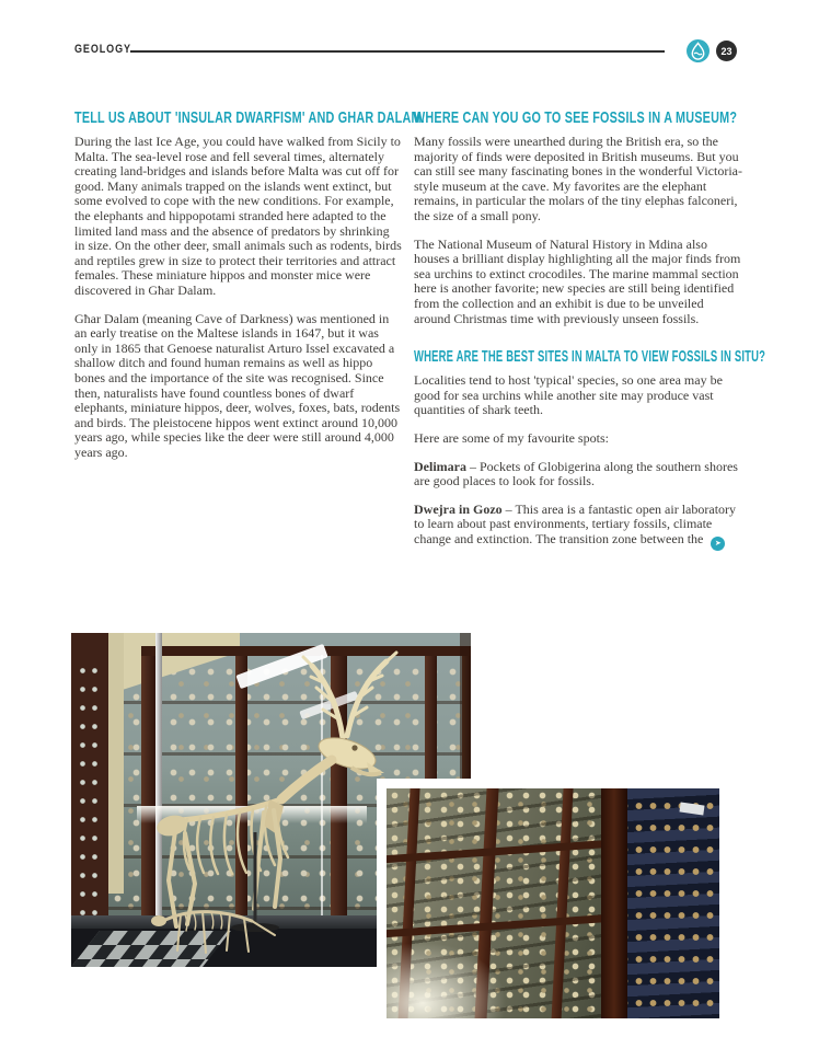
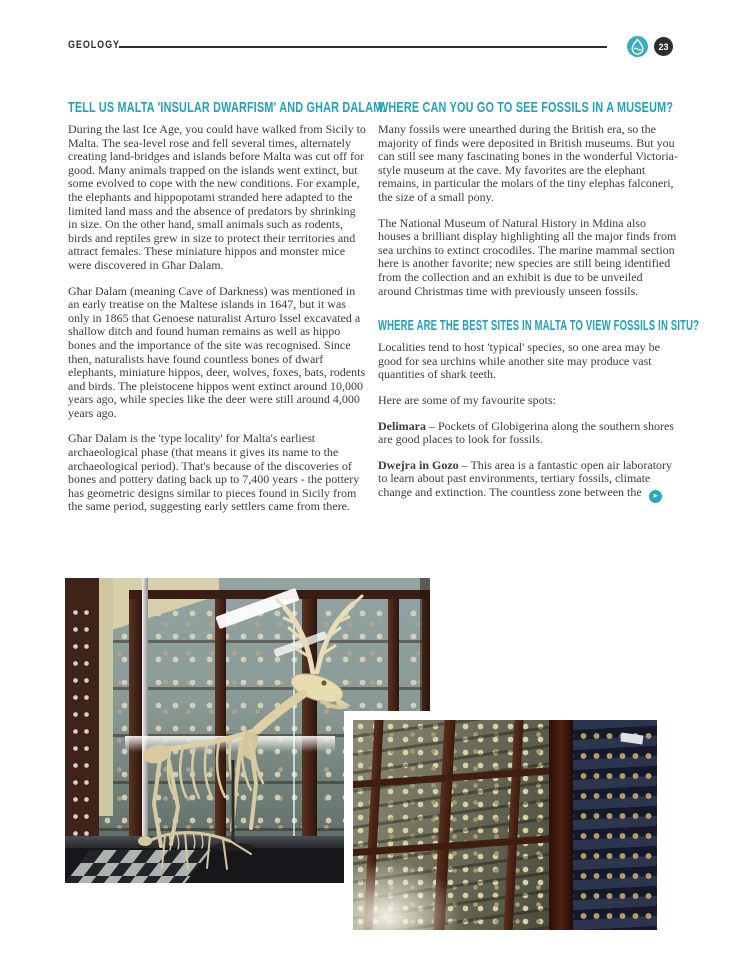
  GEOLOGY
  23
- TELL US ABOUT 'INSULAR DWARFISM' AND GHAR DALAM.
+ TELL US MALTA 'INSULAR DWARFISM' AND GHAR DALAM.
- During the last Ice Age, you could have walked from Sicily to Malta. The sea-level rose and fell several times, alternately creating land-bridges and islands before Malta was cut off for good. Many animals trapped on the islands went extinct, but some evolved to cope with the new conditions. For example, the elephants and hippopotami stranded here adapted to the limited land mass and the absence of predators by shrinking in size. On the other deer, small animals such as rodents, birds and reptiles grew in size to protect their territories and attract females. These miniature hippos and monster mice were discovered in Għar Dalam.
+ During the last Ice Age, you could have walked from Sicily to Malta. The sea-level rose and fell several times, alternately creating land-bridges and islands before Malta was cut off for good. Many animals trapped on the islands went extinct, but some evolved to cope with the new conditions. For example, the elephants and hippopotami stranded here adapted to the limited land mass and the absence of predators by shrinking in size. On the other hand, small animals such as rodents, birds and reptiles grew in size to protect their territories and attract females. These miniature hippos and monster mice were discovered in Għar Dalam.
  Għar Dalam (meaning Cave of Darkness) was mentioned in an early treatise on the Maltese islands in 1647, but it was only in 1865 that Genoese naturalist Arturo Issel excavated a shallow ditch and found human remains as well as hippo bones and the importance of the site was recognised. Since then, naturalists have found countless bones of dwarf elephants, miniature hippos, deer, wolves, foxes, bats, rodents and birds. The pleistocene hippos went extinct around 10,000 years ago, while species like the deer were still around 4,000 years ago.
+ Għar Dalam is the 'type locality' for Malta's earliest archaeological phase (that means it gives its name to the archaeological period). That's because of the discoveries of bones and pottery dating back up to 7,400 years - the pottery has geometric designs similar to pieces found in Sicily from the same period, suggesting early settlers came from there.
  WHERE CAN YOU GO TO SEE FOSSILS IN A MUSEUM?
  Many fossils were unearthed during the British era, so the majority of finds were deposited in British museums. But you can still see many fascinating bones in the wonderful Victoria-style museum at the cave. My favorites are the elephant remains, in particular the molars of the tiny elephas falconeri, the size of a small pony.
  The National Museum of Natural History in Mdina also houses a brilliant display highlighting all the major finds from sea urchins to extinct crocodiles. The marine mammal section here is another favorite; new species are still being identified from the collection and an exhibit is due to be unveiled around Christmas time with previously unseen fossils.
  WHERE ARE THE BEST SITES IN MALTA TO VIEW FOSSILS IN SITU?
  Localities tend to host 'typical' species, so one area may be good for sea urchins while another site may produce vast quantities of shark teeth.
  Here are some of my favourite spots:
  Delimara – Pockets of Globigerina along the southern shores are good places to look for fossils.
- Dwejra in Gozo – This area is a fantastic open air laboratory to learn about past environments, tertiary fossils, climate change and extinction. The transition zone between the
+ Dwejra in Gozo – This area is a fantastic open air laboratory to learn about past environments, tertiary fossils, climate change and extinction. The countless zone between the
